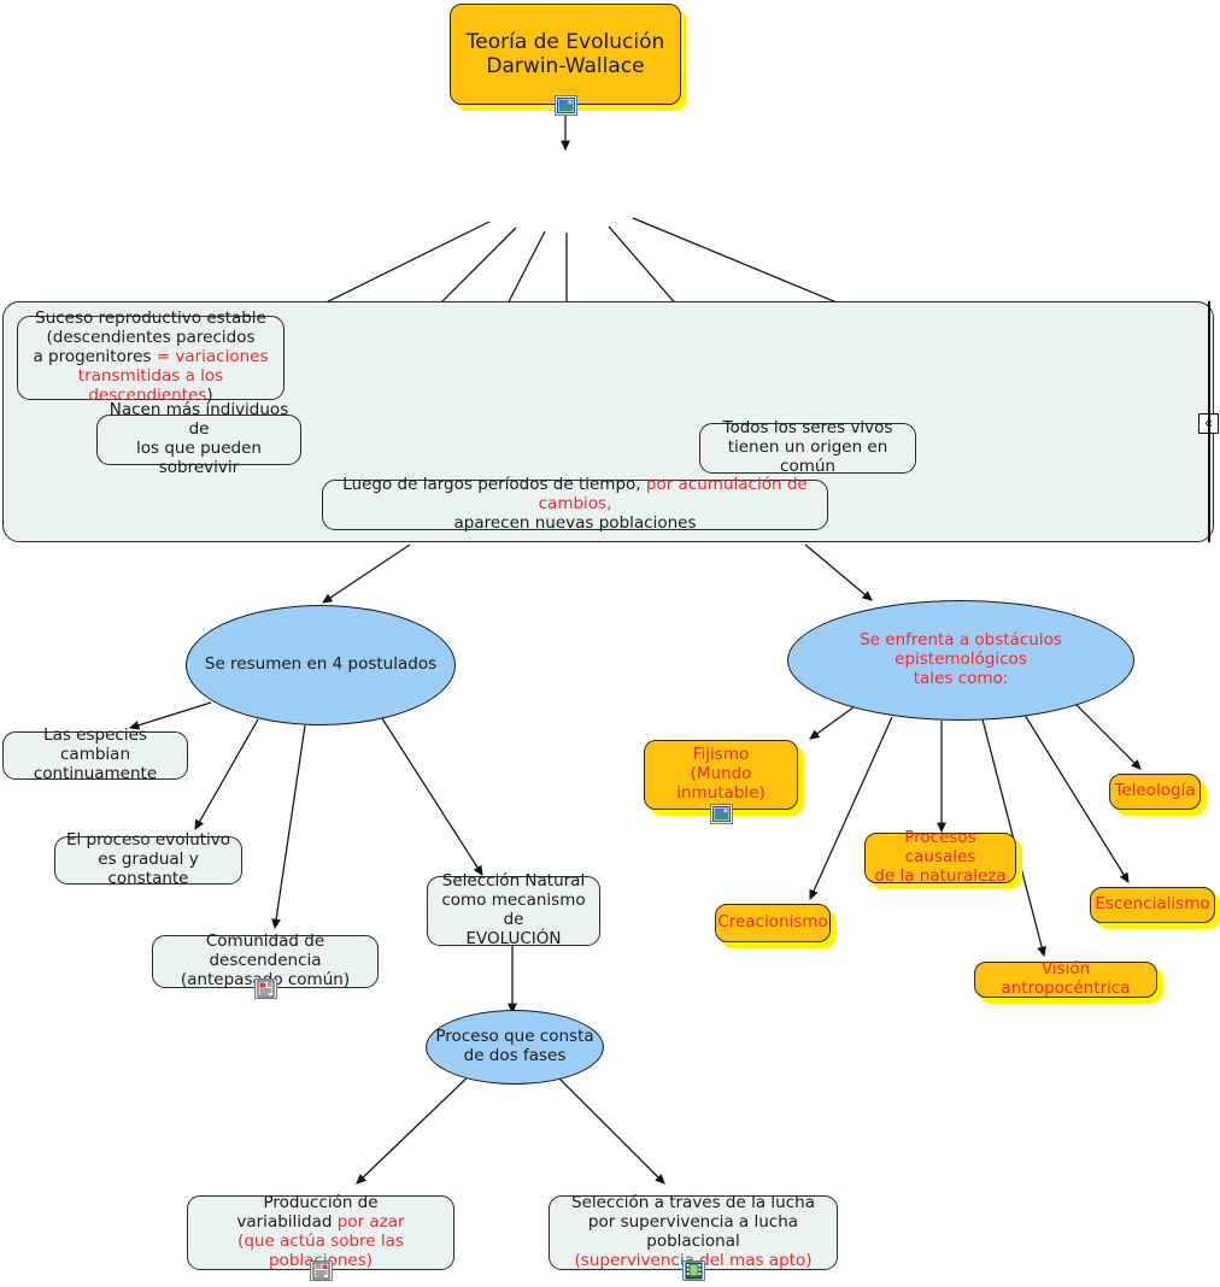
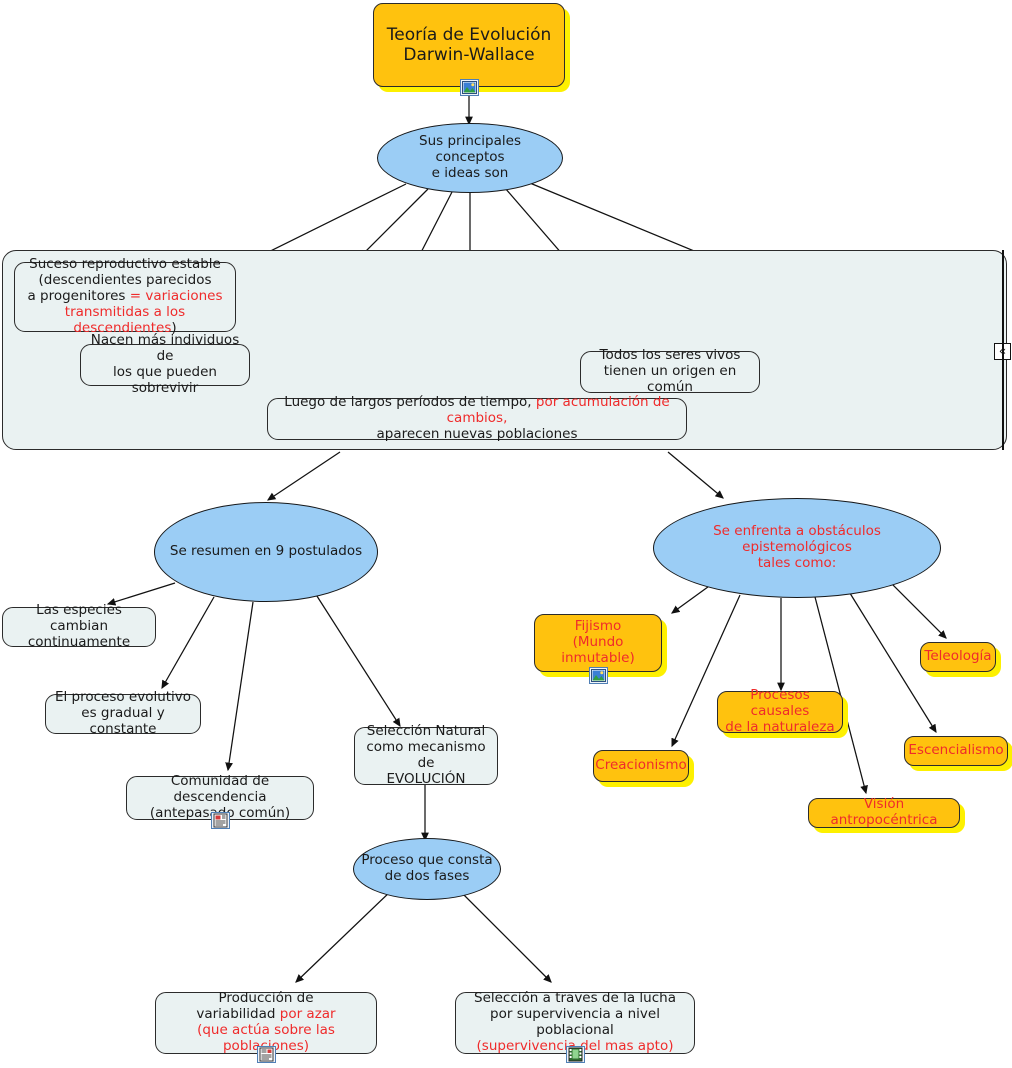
  Teoría de Evolución
  Darwin-Wallace
+ Sus principales conceptos
+ e ideas son
  Suceso reproductivo estable
  (descendientes parecidos
  a progenitores = variaciones
  transmitidas a los descendientes)
  Nacen más individuos de
  los que pueden sobrevivir
  Todos los seres vivos
  tienen un origen en común
  Luego de largos períodos de tiempo, por acumulación de cambios,
  aparecen nuevas poblaciones
- Se resumen en 4 postulados
+ Se resumen en 9 postulados
  Se enfrenta a obstáculos epistemológicos
  tales como:
  Las especies cambian
  continuamente
  El proceso evolutivo
  es gradual y constante
  Comunidad de descendencia
  (antepaso común)
  Selección Natural
  como mecanismo de
  EVOLUCIÓN
  Proceso que consta
  de dos fases
  Producción de
  variabilidad por azar
  (que actúa sobre las poblnes)
  Selección a traves de la lucha
- por supervivencia a lucha poblacional
+ por supervivencia a nivel poblacional
  (supervivencel mas apto)
  Fijismo
  (Mundo inmutable)
  Creacionismo
  Procesos causales
  de la naturaleza
  Visión antropocéntrica
  Escencialismo
  Teleología
